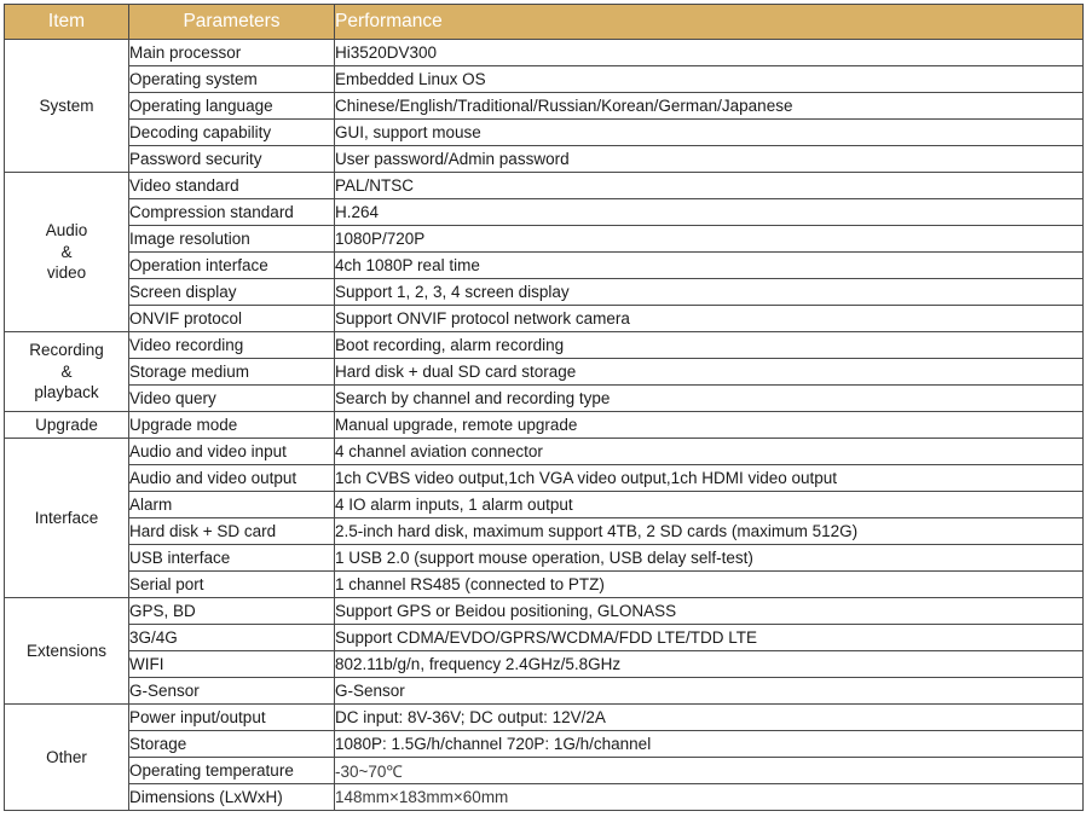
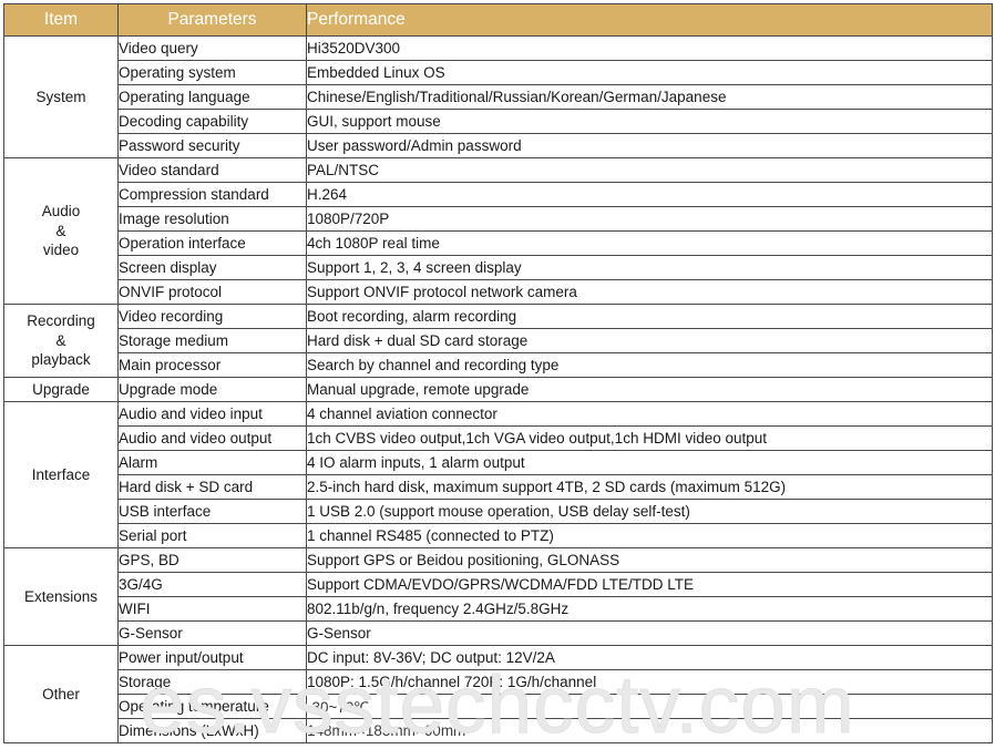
+ es.vsstechcctv.com
  Item	Parameters	Performance
- System	Main processor	Hi3520DV300
+ System	Video query	Hi3520DV300
  Operating system	Embedded Linux OS
  Operating language	Chinese/English/Traditional/Russian/Korean/German/Japanese
  Decoding capability	GUI, support mouse
  Password security	User password/Admin password
  Audio&video	Video standard	PAL/NTSC
  Compression standard	H.264
  Image resolution	1080P/720P
  Operation interface	4ch 1080P real time
  Screen display	Support 1, 2, 3, 4 screen display
  ONVIF protocol	Support ONVIF protocol network camera
  Recording&playback	Video recording	Boot recording, alarm recording
  Storage medium	Hard disk + dual SD card storage
- Video query	Search by channel and recording type
+ Main processor	Search by channel and recording type
  Upgrade	Upgrade mode	Manual upgrade, remote upgrade
  Interface	Audio and video input	4 channel aviation connector
  Audio and video output	1ch CVBS video output,1ch VGA video output,1ch HDMI video output
  Alarm	4 IO alarm inputs, 1 alarm output
  Hard disk + SD card	2.5-inch hard disk, maximum support 4TB, 2 SD cards (maximum 512G)
  USB interface	1 USB 2.0 (support mouse operation, USB delay self-test)
  Serial port	1 channel RS485 (connected to PTZ)
  Extensions	GPS, BD	Support GPS or Beidou positioning, GLONASS
  3G/4G	Support CDMA/EVDO/GPRS/WCDMA/FDD LTE/TDD LTE
  WIFI	802.11b/g/n, frequency 2.4GHz/5.8GHz
  G-Sensor	G-Sensor
  Other	Power input/output	DC input: 8V-36V; DC output: 12V/2A
  Storage	1080P: 1.5G/h/channel 720P: 1G/h/channel
  Operating temperature	-30~70℃
  Dimensions (LxWxH)	148mm×183mm×60mm
